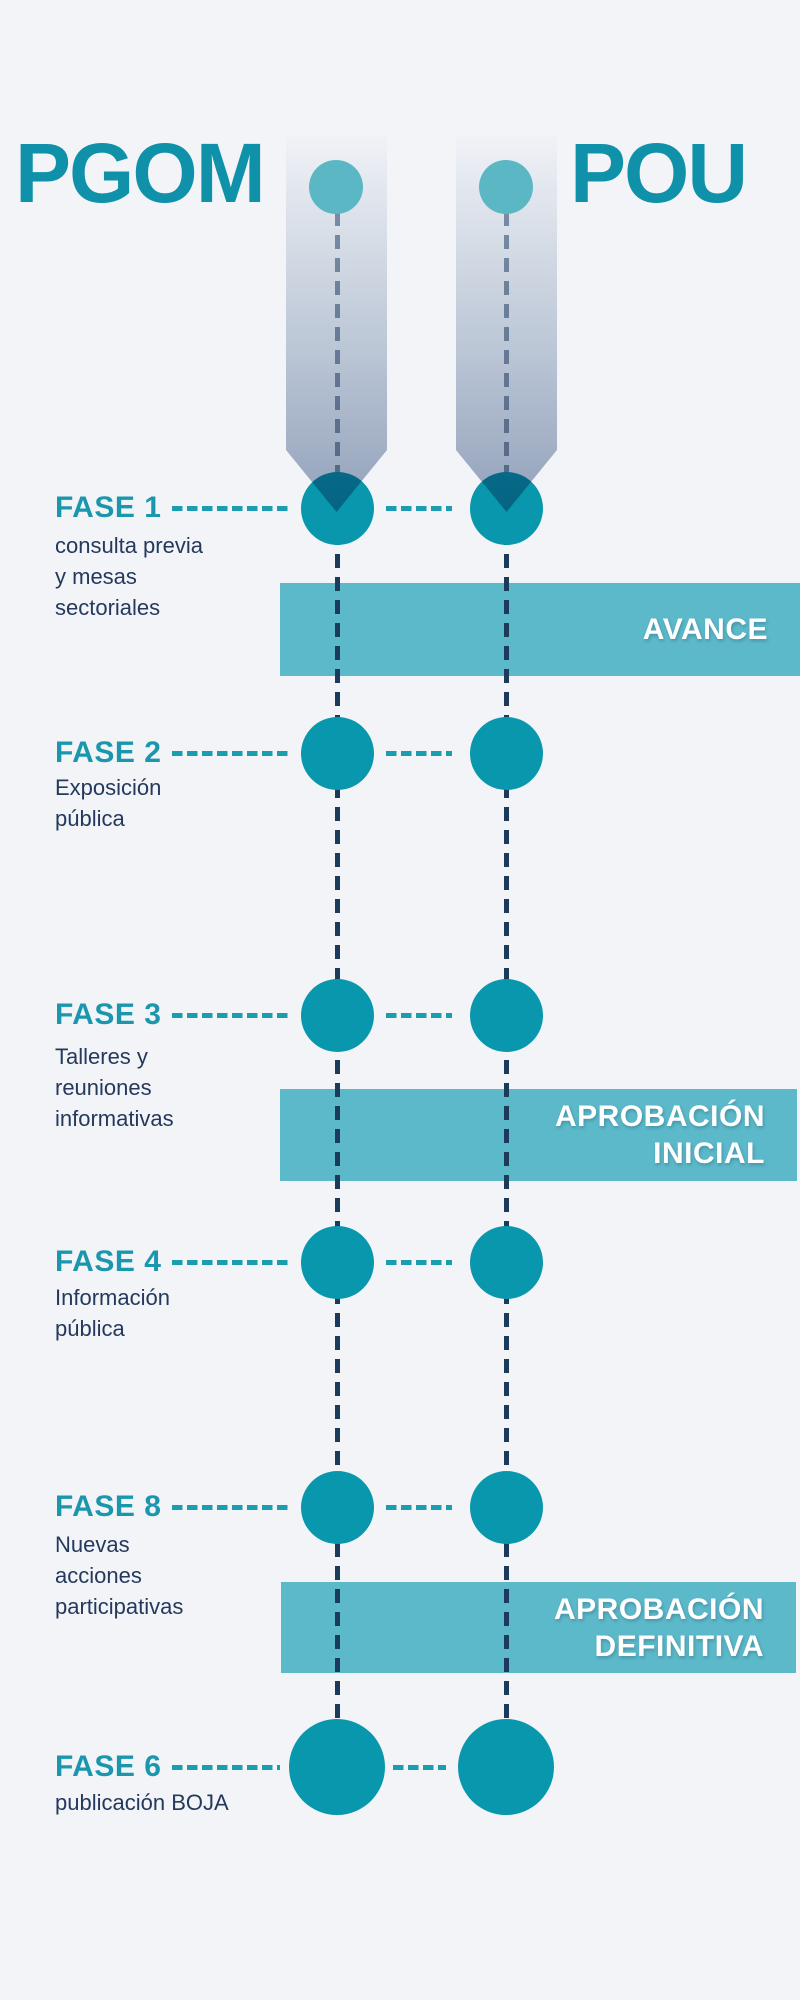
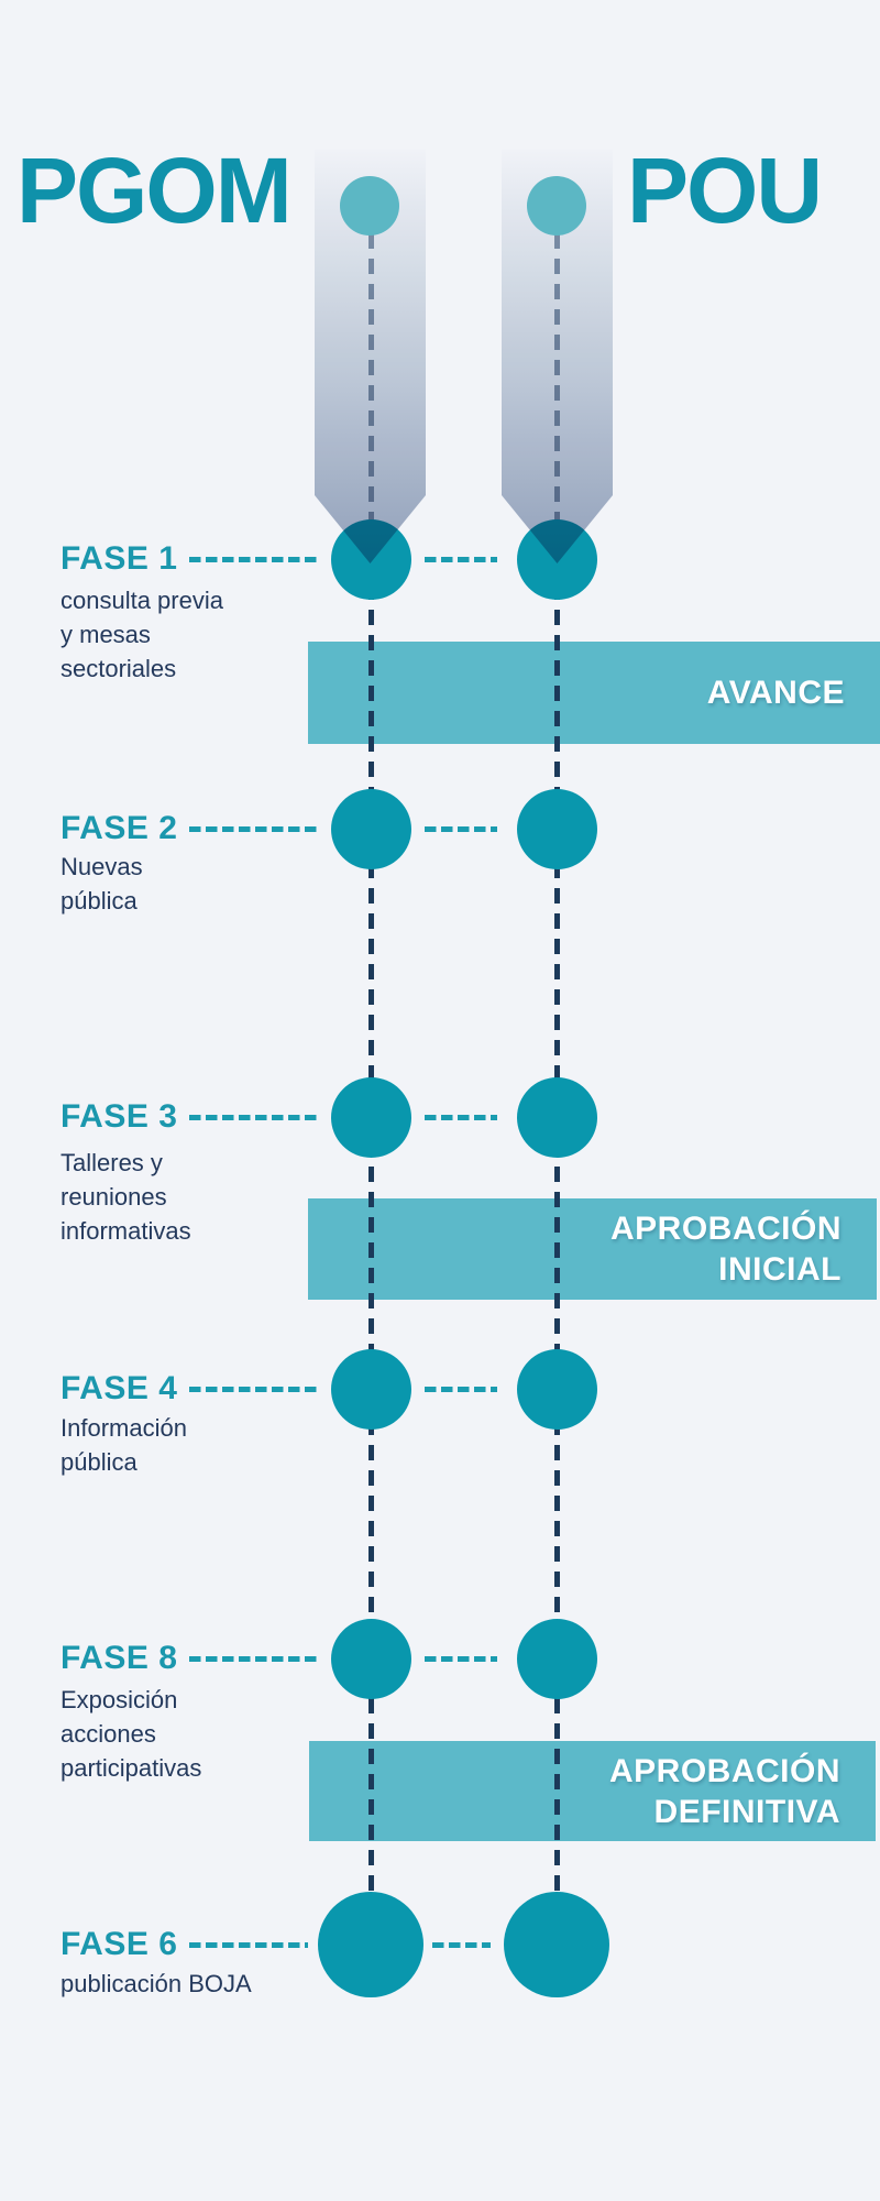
  AVANCE
  APROBACIÓN
  INICIAL
  APROBACIÓN
  DEFINITIVA
  PGOM
  POU
  FASE 1
  FASE 2
  FASE 3
  FASE 4
  FASE 8
  FASE 6
  consulta previa
  y mesas
  sectoriales
- Exposición
+ Nuevas
  pública
  Talleres y
  reuniones
  informativas
  Información
  pública
- Nuevas
+ Exposición
  acciones
  participativas
  publicación BOJA
